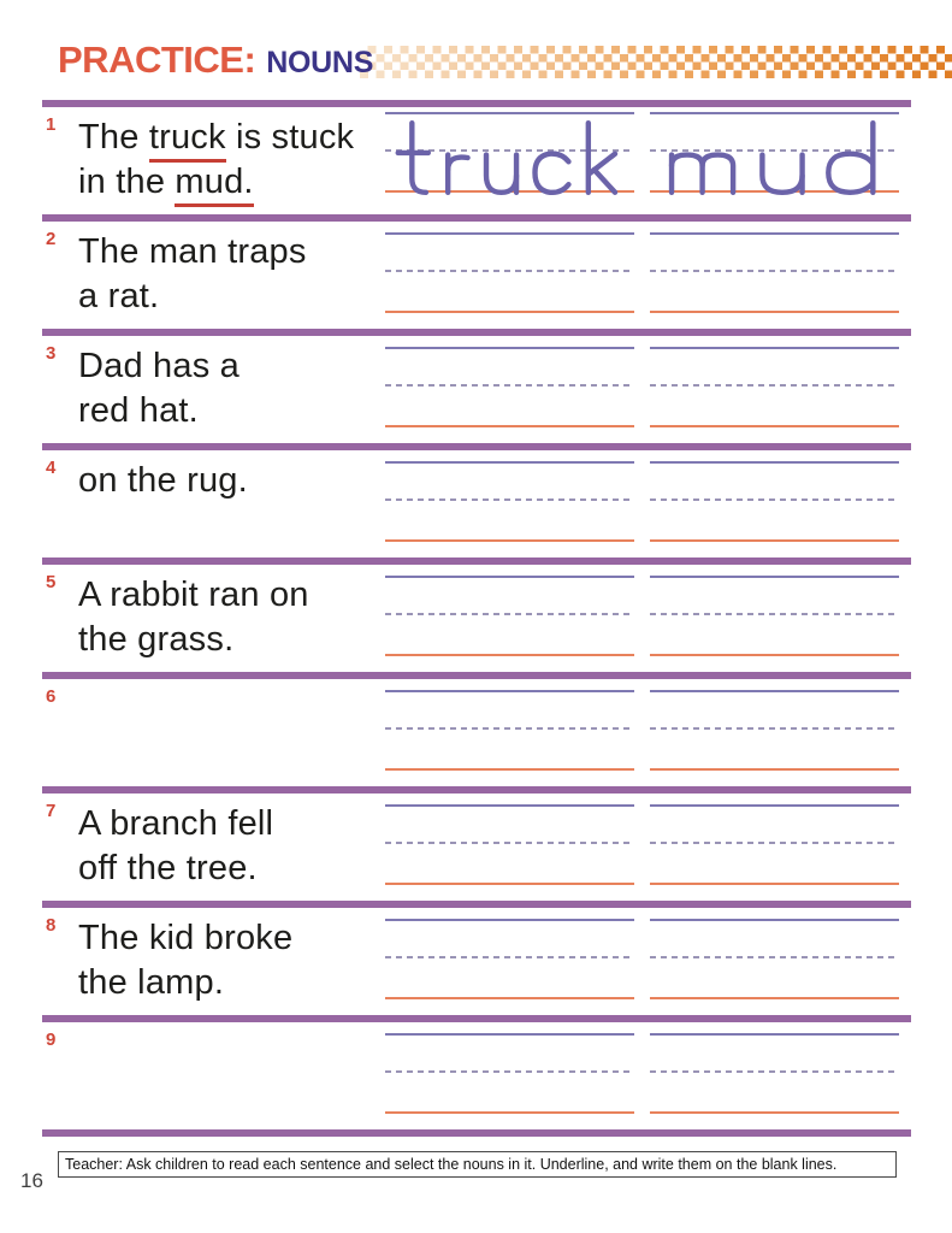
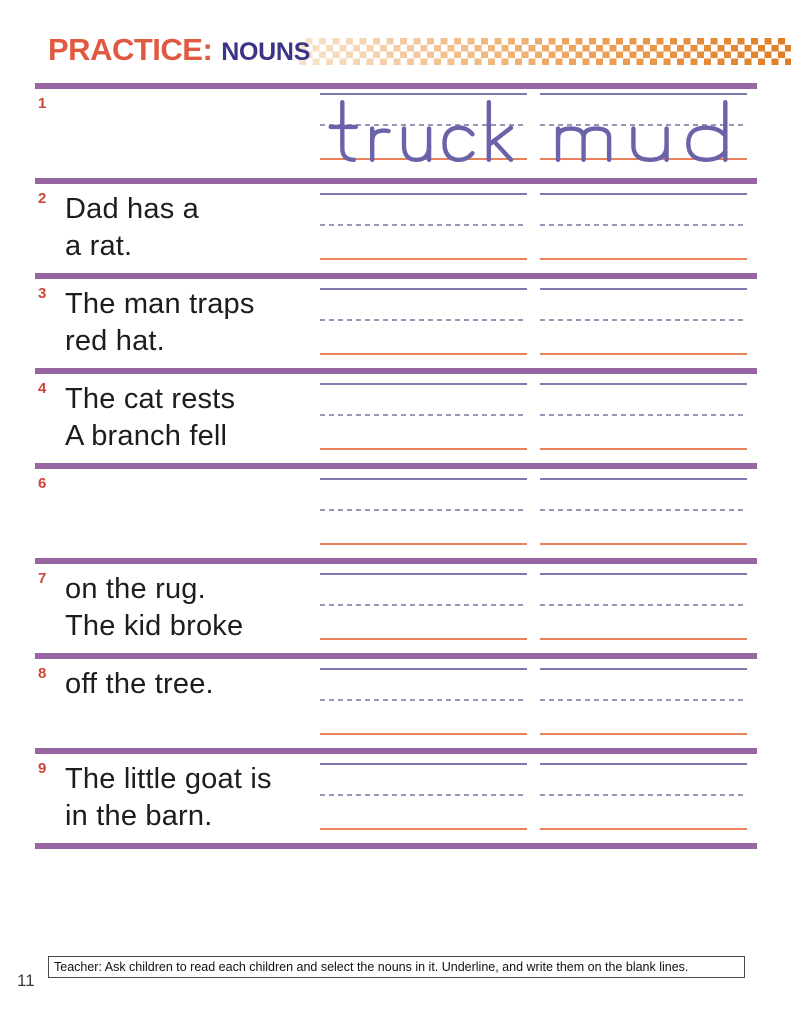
  PRACTICE: NOUNS
  1
- The truck is stuck
- in the mud.
  2
- The man traps
+ Dad has a
  a rat.
  3
- Dad has a
+ The man traps
  red hat.
  4
+ The cat rests
- on the rug.
+ A branch fell
- 5
- A rabbit ran on
- the grass.
  6
  7
- A branch fell
+ on the rug.
- off the tree.
+ The kid broke
  8
- The kid broke
+ off the tree.
- the lamp.
  9
+ The little goat is
+ in the barn.
- Teacher: Ask children to read each sentence and select the nouns in it. Underline, and write them on the blank lines.
+ Teacher: Ask children to read each children and select the nouns in it. Underline, and write them on the blank lines.
- 16
+ 11
